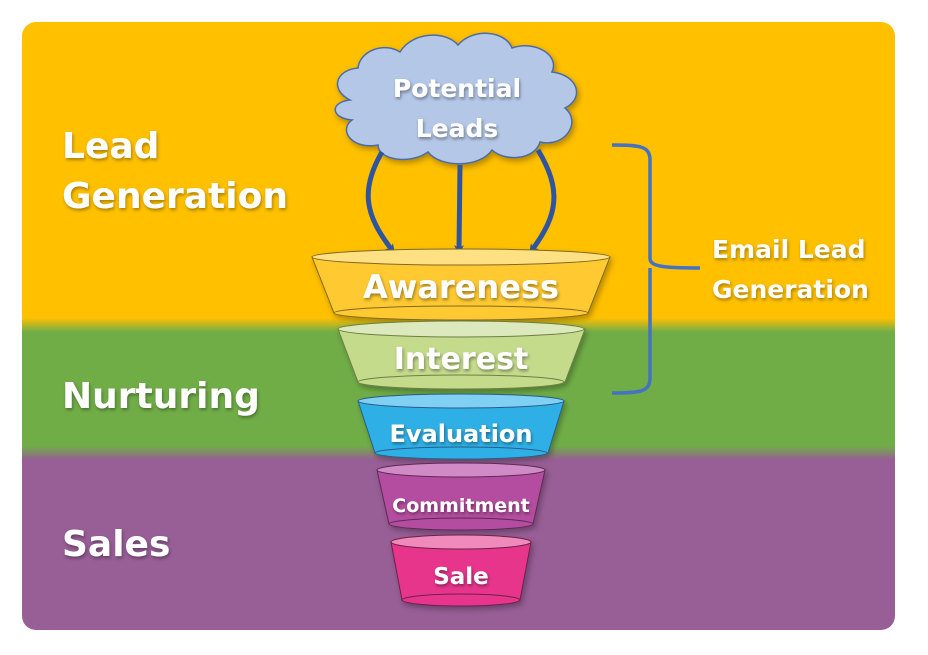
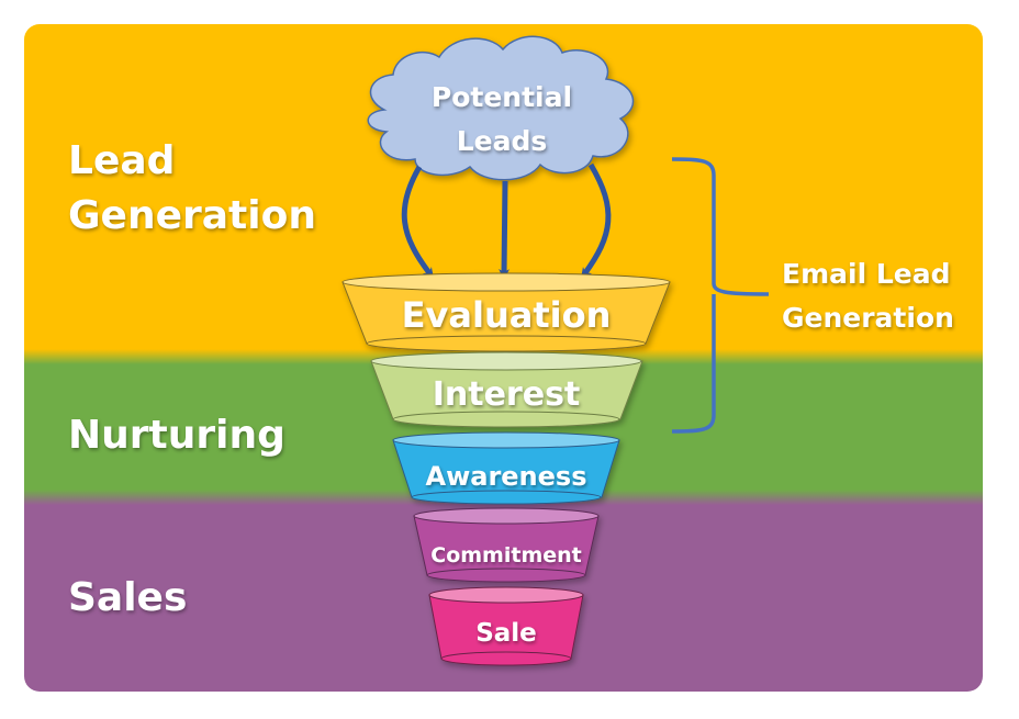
  Lead
  Generation
  Nurturing
  Sales
  Potential
  Leads
- Awareness
+ Evaluation
  Interest
- Evaluation
+ Awareness
  Commitment
  Sale
  Email Lead
  Generation
